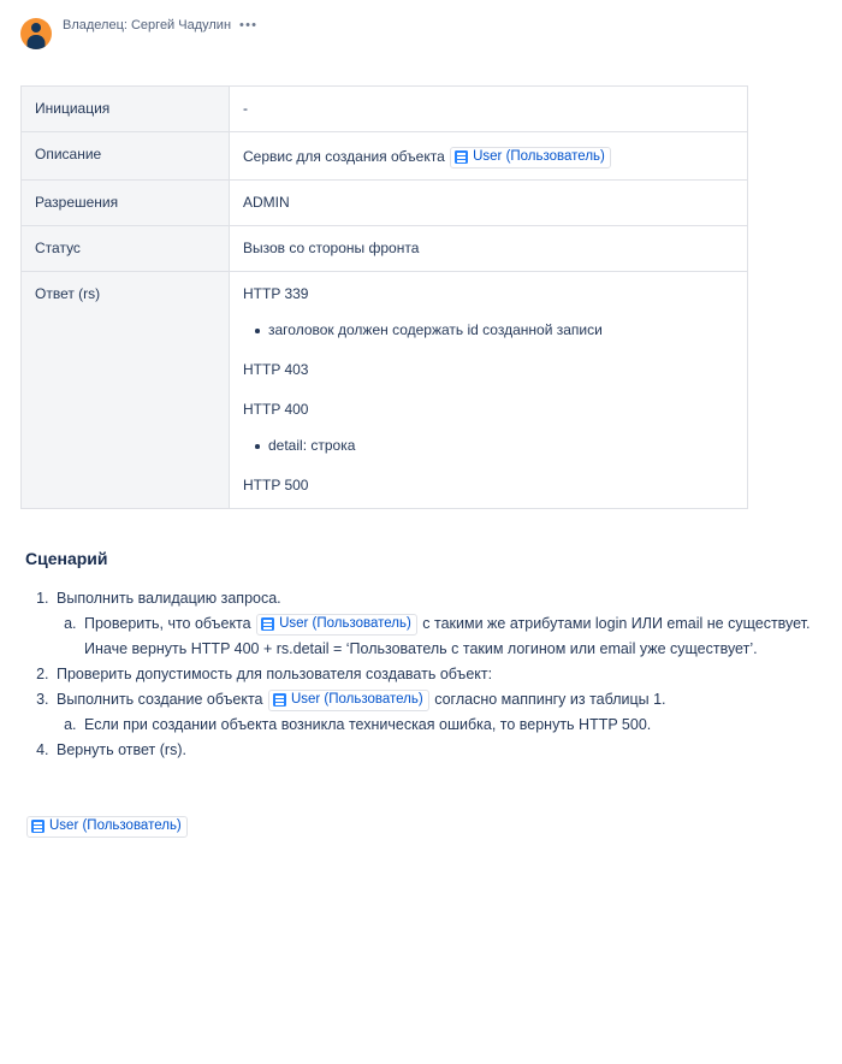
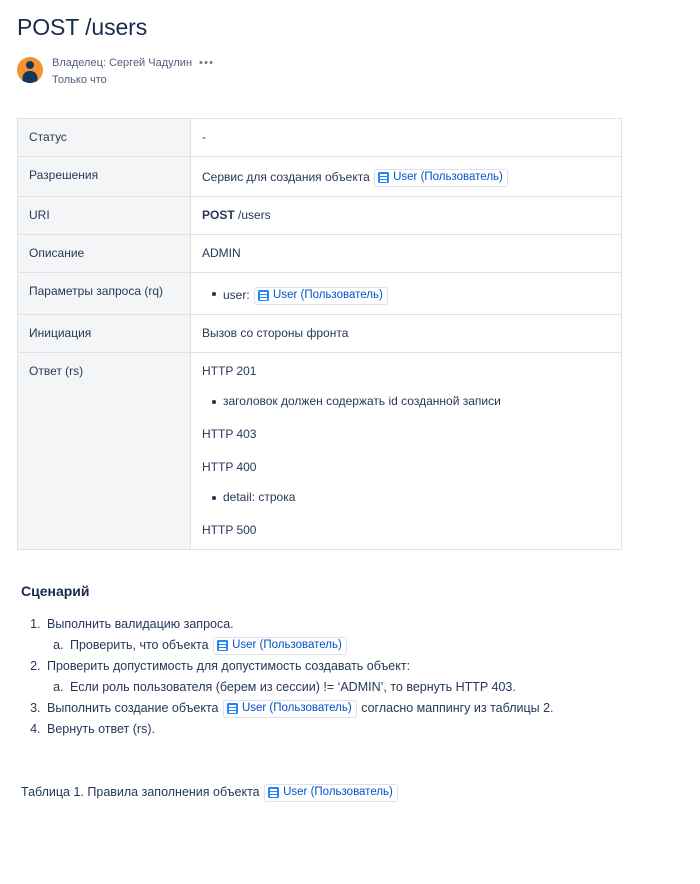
+ POST /users
  Владелец: Сергей Чадулин
  •••
+ Только что
- Инициация	-
+ Статус	-
- Описание	Сервис для создания объекта User (Пользователь)
+ Разрешения	Сервис для создания объекта User (Пользователь)
+ URI	POST /users
- Разрешения	ADMIN
+ Описание	ADMIN
+ Параметры запроса (rq)	user: User (Пользователь)
- Статус	Вызов со стороны фронта
+ Инициация	Вызов со стороны фронта
- Ответ (rs)	HTTP 339 заголовок должен содержать id созданной записи HTTP 403 HTTP 400 detail: строка HTTP 500
+ Ответ (rs)	HTTP 201 заголовок должен содержать id созданной записи HTTP 403 HTTP 400 detail: строка HTTP 500
  Сценарий
  Выполнить валидацию запроса.
  Проверить, что объекта
  User (Пользователь)
- с такими же атрибутами login ИЛИ email не существует. Иначе вернуть HTTP 400 + rs.detail = ‘Пользователь с таким логином или email уже существует’.
- Проверить допустимость для пользователя создавать объект:
+ Проверить допустимость для допустимость создавать объект:
+ Если роль пользователя (берем из сессии) != ‘ADMIN’, то вернуть HTTP 403.
  Выполнить создание объекта
  User (Пользователь)
- согласно маппингу из таблицы 1.
+ согласно маппингу из таблицы 2.
- Если при создании объекта возникла техническая ошибка, то вернуть HTTP 500.
  Вернуть ответ (rs).
+ Таблица 1. Правила заполнения объекта
  User (Пользователь)
